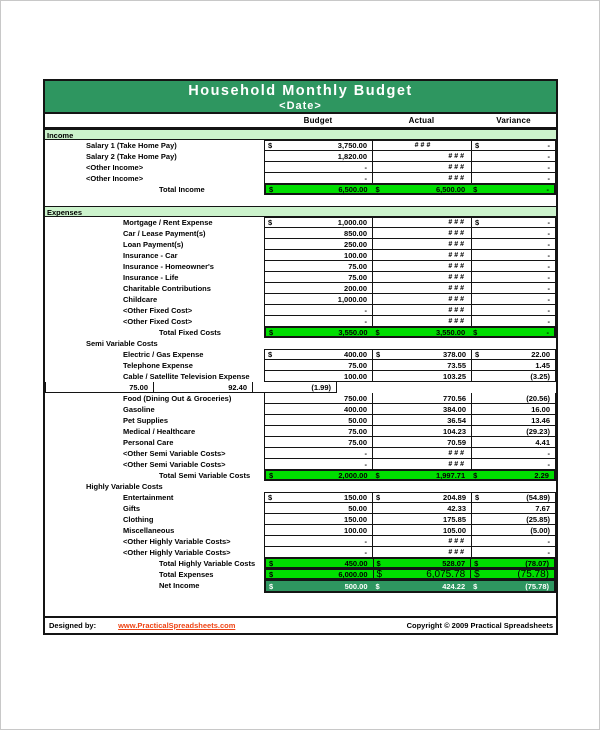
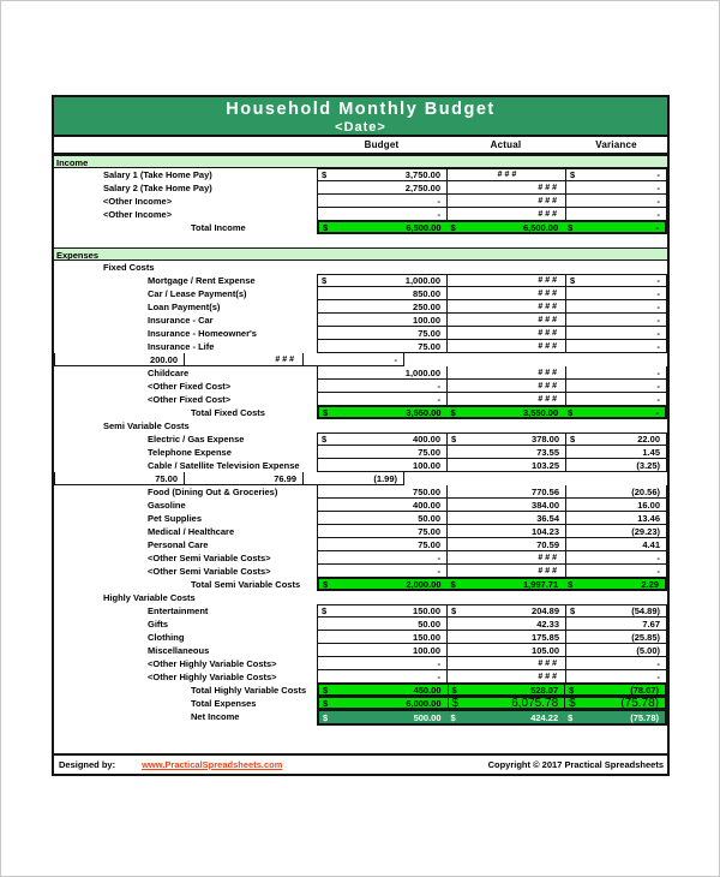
  Household Monthly Budget
  <Date>
  Budget
  Actual
  Variance
  Income
  Salary 1 (Take Home Pay)
  $
  3,750.00
  $
  -
  Salary 2 (Take Home Pay)
- 1,820.00
+ 2,750.00
  -
  <Other Income>
  -
  -
  <Other Income>
  -
  -
  Total Income
  $
  6,500.00
  $
  6,500.00
  $
  -
  Expenses
+ Fixed Costs
  Mortgage / Rent Expense
  $
  1,000.00
  $
  -
  Car / Lease Payment(s)
  850.00
  -
  Loan Payment(s)
  250.00
  -
  Insurance - Car
  100.00
  -
  Insurance - Homeowner's
  75.00
  -
  Insurance - Life
  75.00
  -
- Charitable Contributions
  200.00
  -
  Childcare
  1,000.00
  -
  <Other Fixed Cost>
  -
  -
  <Other Fixed Cost>
  -
  -
  Total Fixed Costs
  $
  3,550.00
  $
  3,550.00
  $
  -
  Semi Variable Costs
  Electric / Gas Expense
  $
  400.00
  $
  378.00
  $
  22.00
  Telephone Expense
  75.00
  73.55
  1.45
  Cable / Satellite Television Expense
  100.00
  103.25
  (3.25)
  75.00
- 92.40
+ 76.99
  (1.99)
  Food (Dining Out & Groceries)
  750.00
  770.56
  (20.56)
  Gasoline
  400.00
  384.00
  16.00
  Pet Supplies
  50.00
  36.54
  13.46
  Medical / Healthcare
  75.00
  104.23
  (29.23)
  Personal Care
  75.00
  70.59
  4.41
  <Other Semi Variable Costs>
  -
  -
  <Other Semi Variable Costs>
  -
  -
  Total Semi Variable Costs
  $
  2,000.00
  $
  1,997.71
  $
  2.29
  Highly Variable Costs
  Entertainment
  $
  150.00
  $
  204.89
  $
  (54.89)
  Gifts
  50.00
  42.33
  7.67
  Clothing
  150.00
  175.85
  (25.85)
  Miscellaneous
  100.00
  105.00
  (5.00)
  <Other Highly Variable Costs>
  -
  -
  <Other Highly Variable Costs>
  -
  -
  Total Highly Variable Costs
  $
  450.00
  $
  528.07
  $
  (78.07)
  Total Expenses
  $
  6,000.00
  $
  6,075.78
  $
  (75.78)
  Net Income
  $
  500.00
  $
  424.22
  $
  (75.78)
  Designed by:
  www.PracticalSpreadsheets.com
- Copyright © 2009 Practical Spreadsheets
+ Copyright © 2017 Practical Spreadsheets
